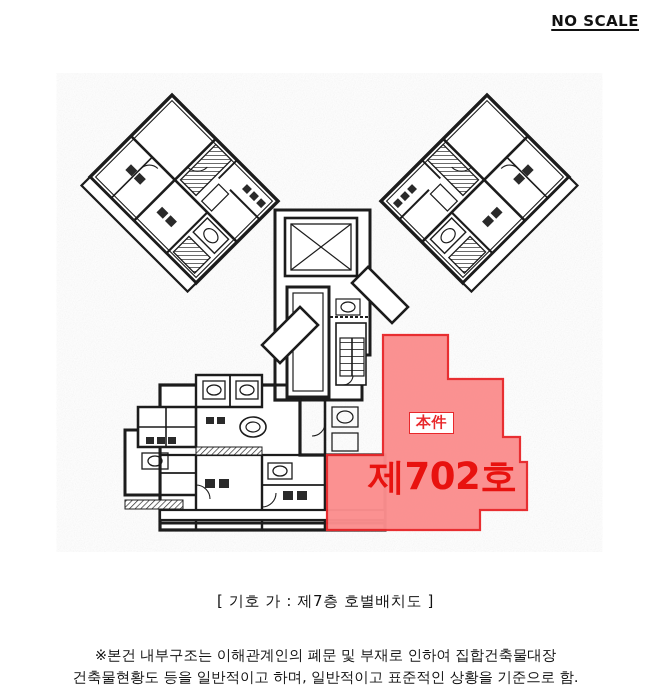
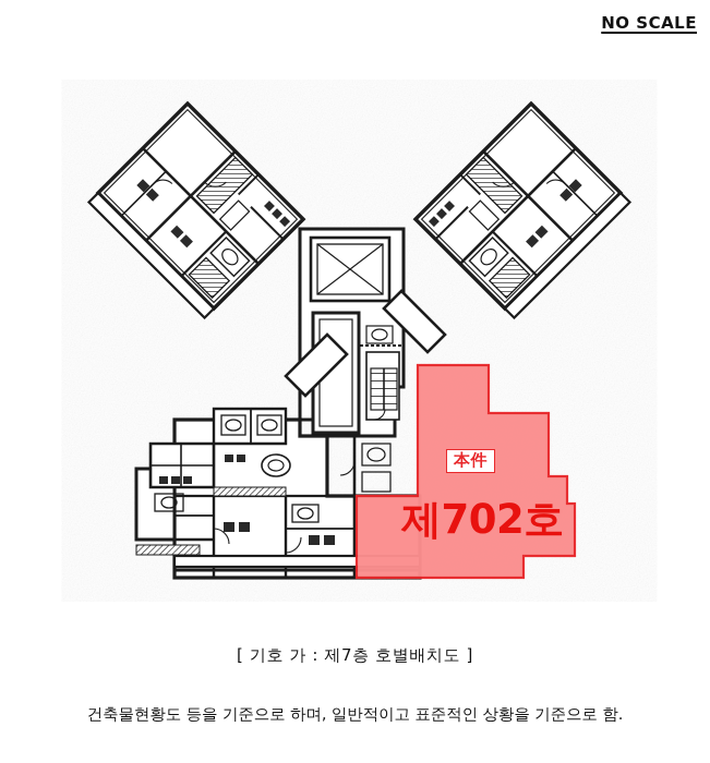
  NO SCALE
  本件
  제702호
  [ 기호 가 : 제7층 호별배치도 ]
- ※본건 내부구조는 이해관계인의 폐문 및 부재로 인하여 집합건축물대장
- 건축물현황도 등을 일반적이고 하며, 일반적이고 표준적인 상황을 기준으로 함.
+ 건축물현황도 등을 기준으로 하며, 일반적이고 표준적인 상황을 기준으로 함.
